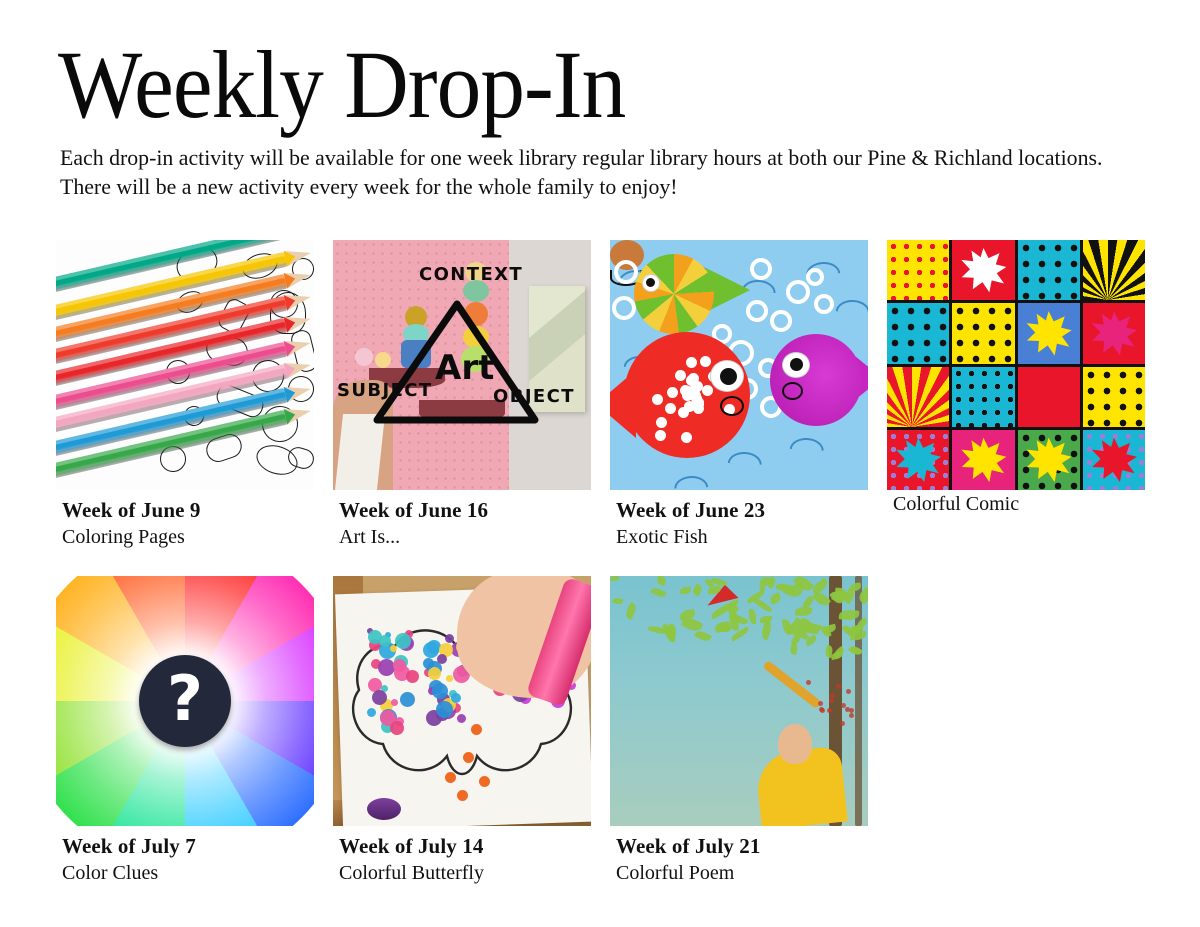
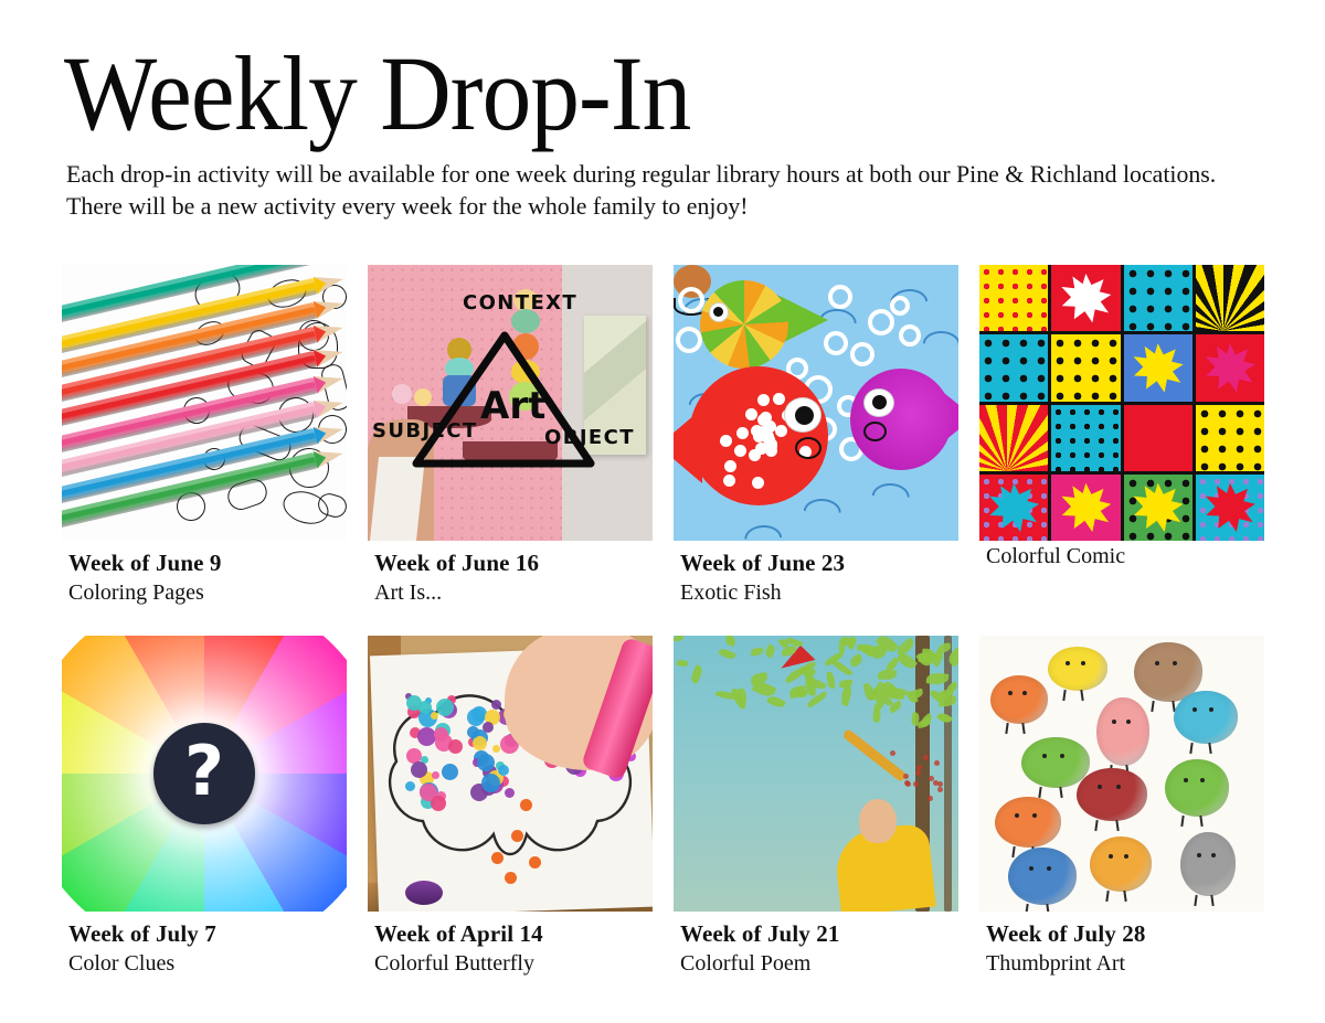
  Weekly Drop-In
- Each drop-in activity will be available for one week library regular library hours at both our Pine & Richland locations. There will be a new activity every week for the whole family to enjoy!
+ Each drop-in activity will be available for one week during regular library hours at both our Pine & Richland locations. There will be a new activity every week for the whole family to enjoy!
  Week of June 9
  Coloring Pages
  CONTEXT
  SUBJECT
  OBJECT
  Art
  Week of June 16
  Art Is...
  Week of June 23
  Exotic Fish
  Colorful Comic
  ?
  Week of July 7
  Color Clues
- Week of July 14
+ Week of April 14
  Colorful Butterfly
  Week of July 21
  Colorful Poem
+ Week of July 28
+ Thumbprint Art
